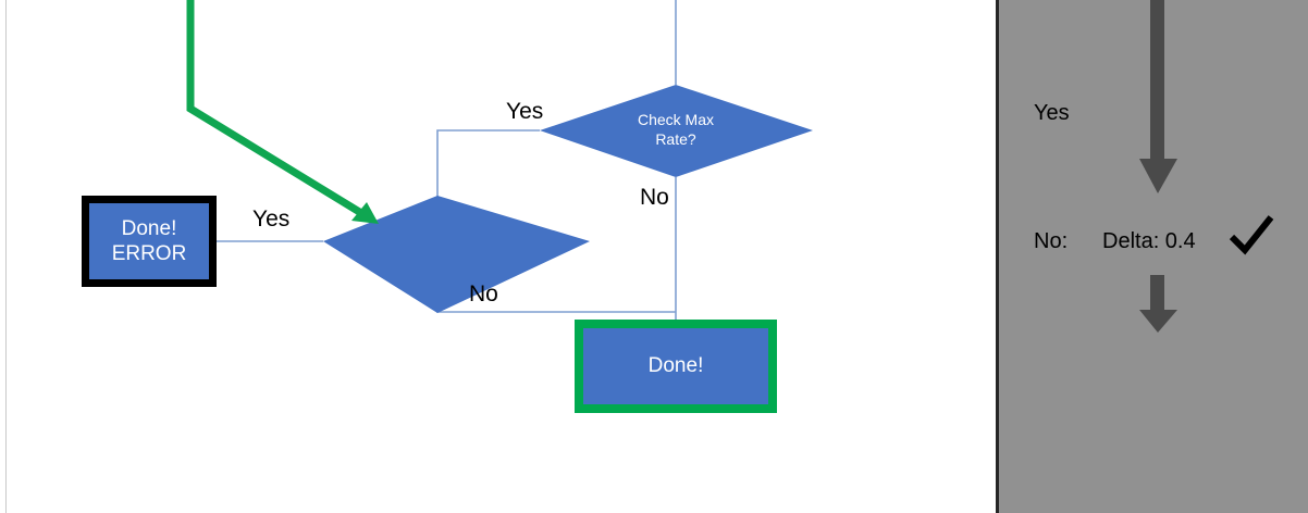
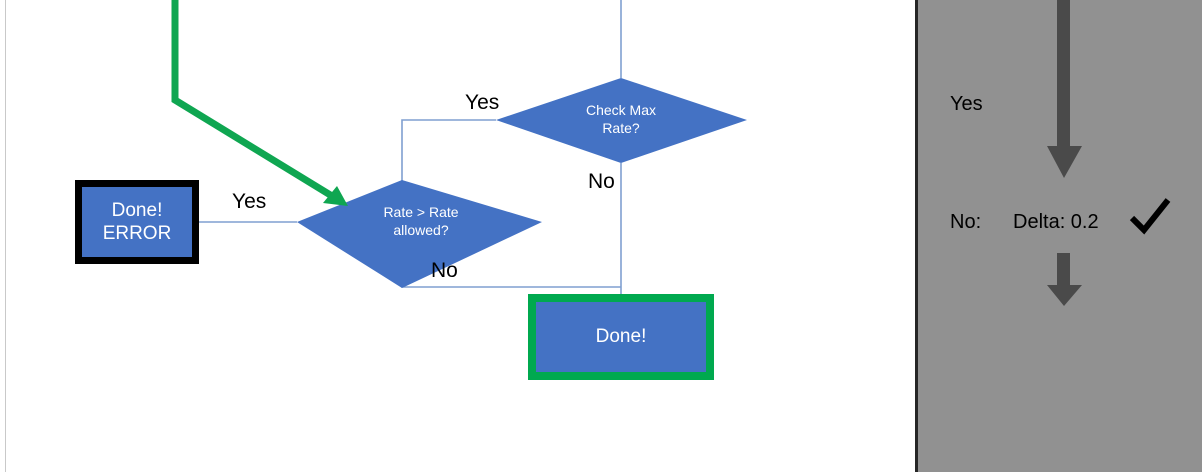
  Check Max
  Rate?
+ Rate > Rate
+ allowed?
  Done!
  ERROR
  Done!
  Yes
  No
  Yes
  No
  Yes
  No:
- Delta: 0.4
+ Delta: 0.2
